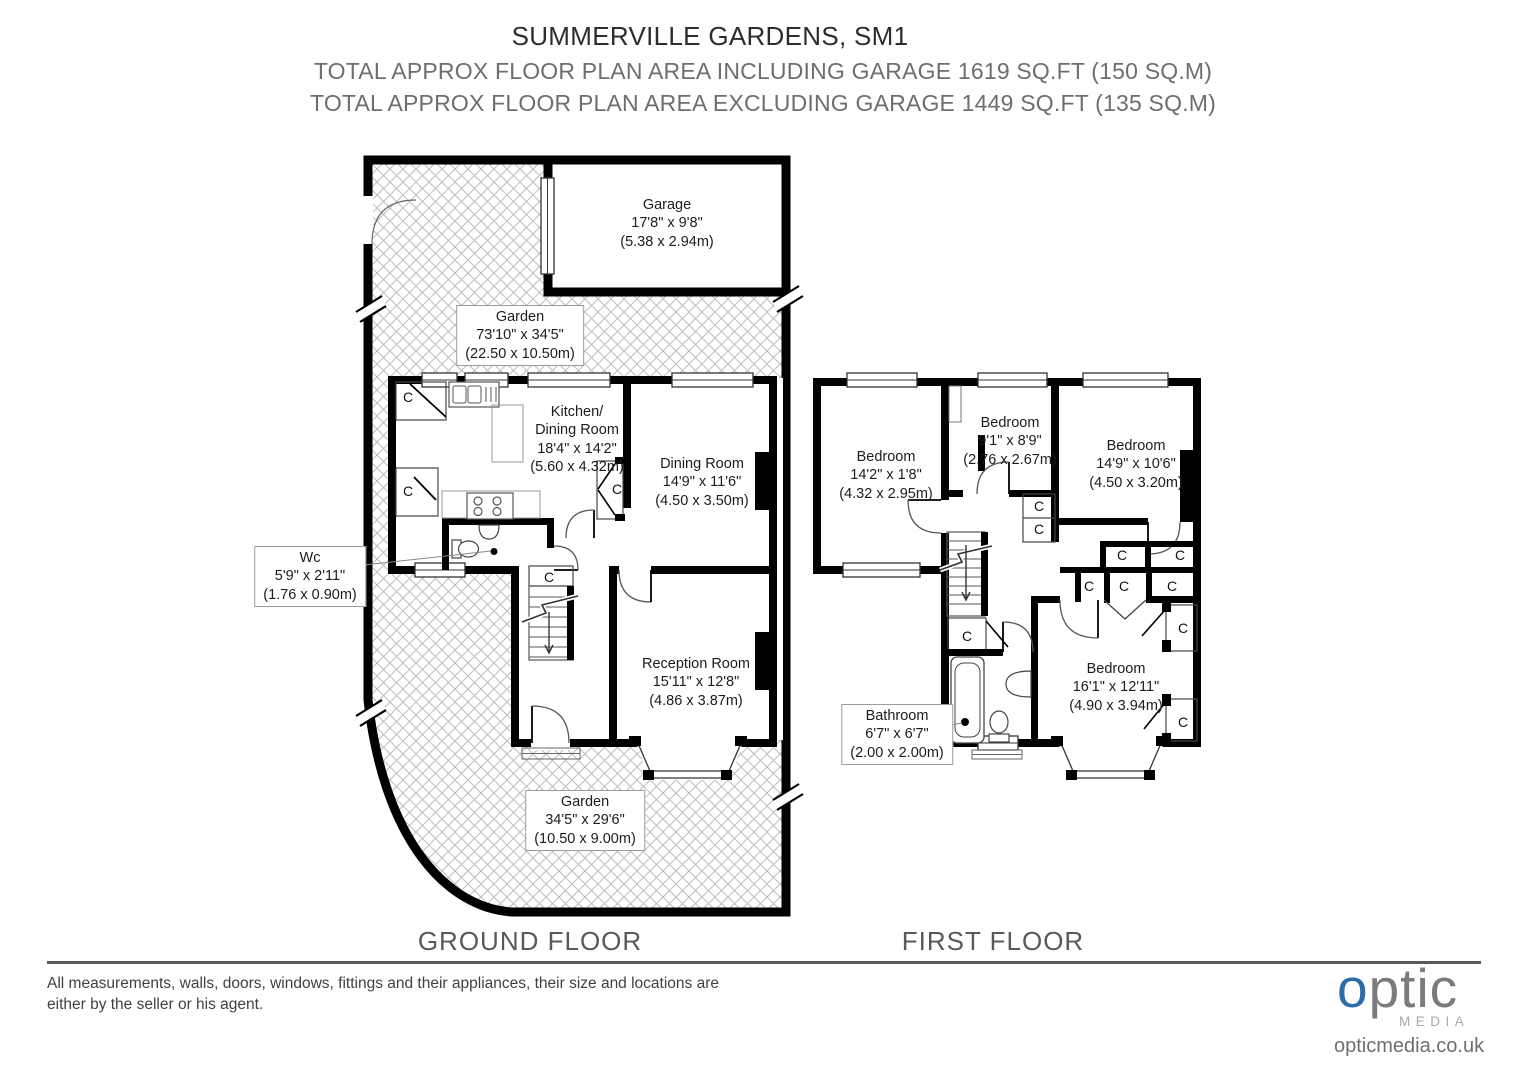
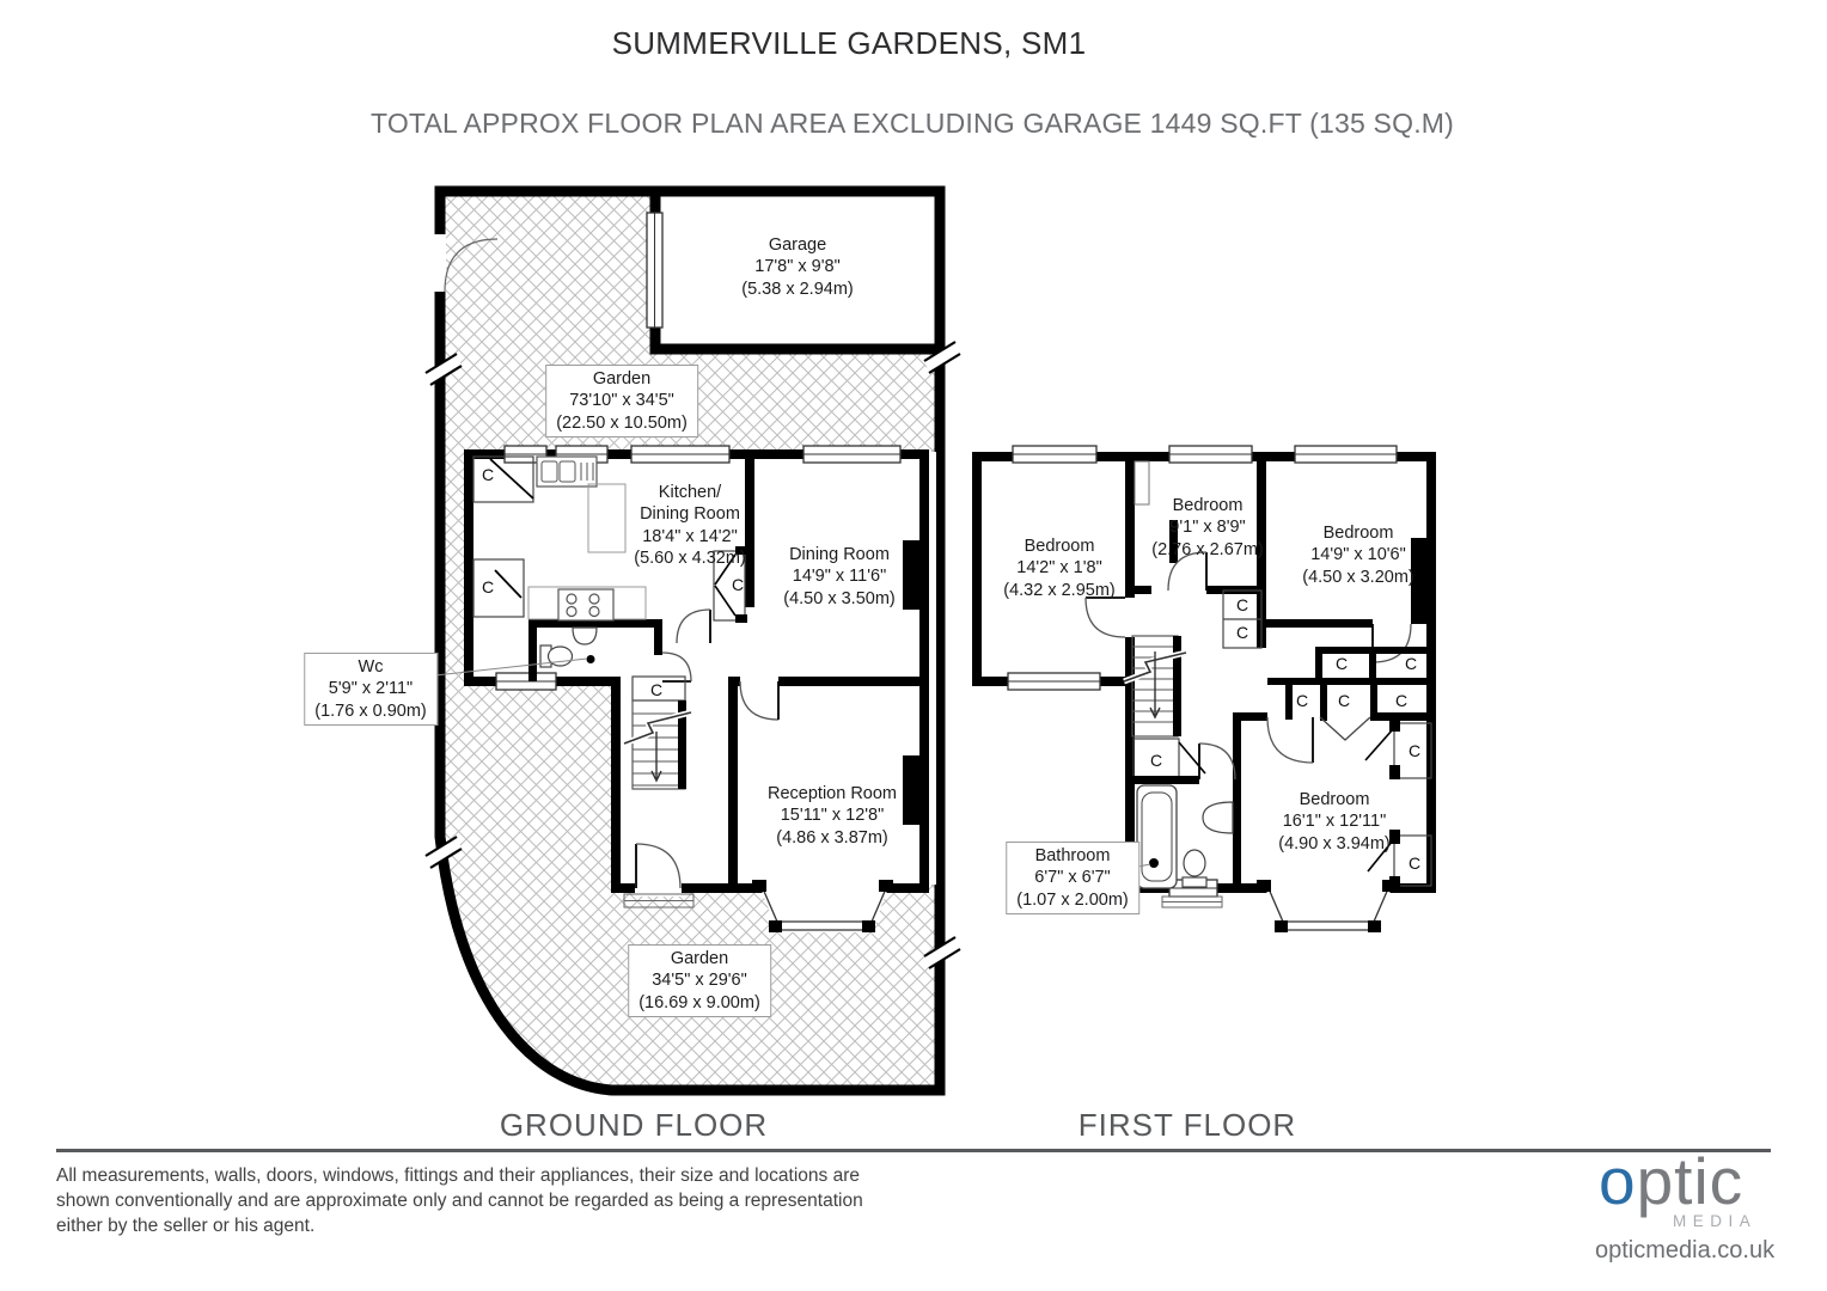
  SUMMERVILLE GARDENS, SM1
- TOTAL APPROX FLOOR PLAN AREA INCLUDING GARAGE 1619 SQ.FT (150 SQ.M)
  TOTAL APPROX FLOOR PLAN AREA EXCLUDING GARAGE 1449 SQ.FT (135 SQ.M)
  Garage
  17'8" x 9'8"
  (5.38 x 2.94m)
  Garden
  73'10" x 34'5"
  (22.50 x 10.50m)
  Kitchen/
  Dining Room
  18'4" x 14'2"
  (5.60 x 4.32m)
  Dining Room
  14'9" x 11'6"
  (4.50 x 3.50m)
  Wc
  5'9" x 2'11"
  (1.76 x 0.90m)
  Reception Room
  15'11" x 12'8"
  (4.86 x 3.87m)
  Garden
  34'5" x 29'6"
- (10.50 x 9.00m)
+ (16.69 x 9.00m)
  Bedroom
  14'2" x 1'8"
  (4.32 x 2.95m)
  Bedroom
  9'1" x 8'9"
  (2.76 x 2.67m)
  Bedroom
  14'9" x 10'6"
  (4.50 x 3.20m)
  Bedroom
  16'1" x 12'11"
  (4.90 x 3.94m)
  Bathroom
  6'7" x 6'7"
- (2.00 x 2.00m)
+ (1.07 x 2.00m)
  C
  C
  C
  C
  C
  C
  C
  C
  C
  C
  C
  C
  C
  C
  GROUND FLOOR
  FIRST FLOOR
  All measurements, walls, doors, windows, fittings and their appliances, their size and locations are
+ shown conventionally and are approximate only and cannot be regarded as being a representation
  either by the seller or his agent.
  optic
  MEDIA
  opticmedia.co.uk
